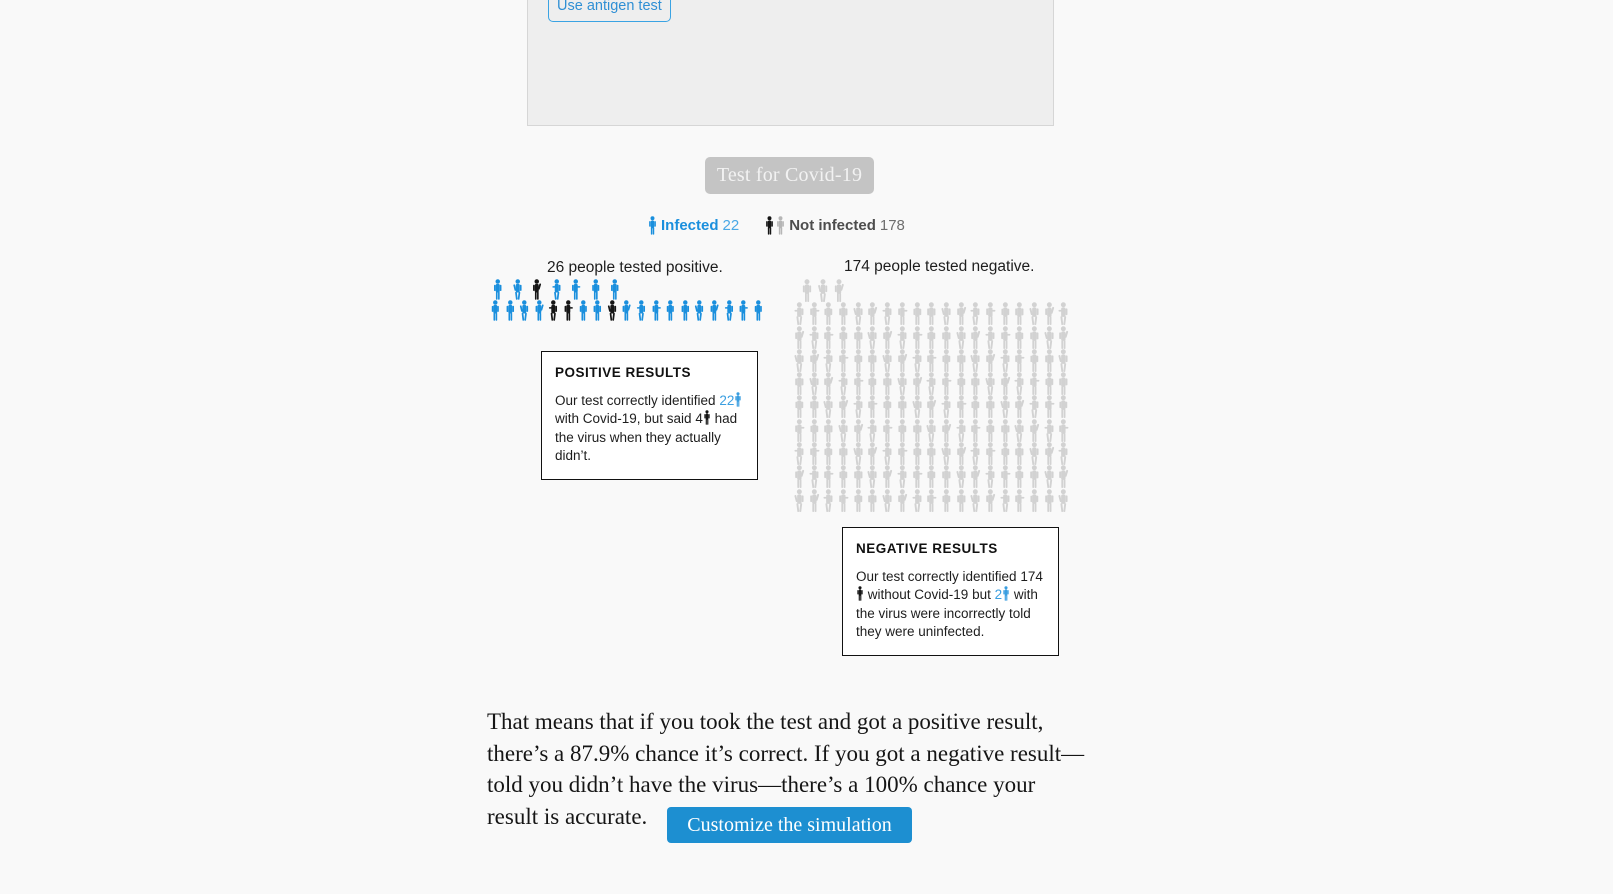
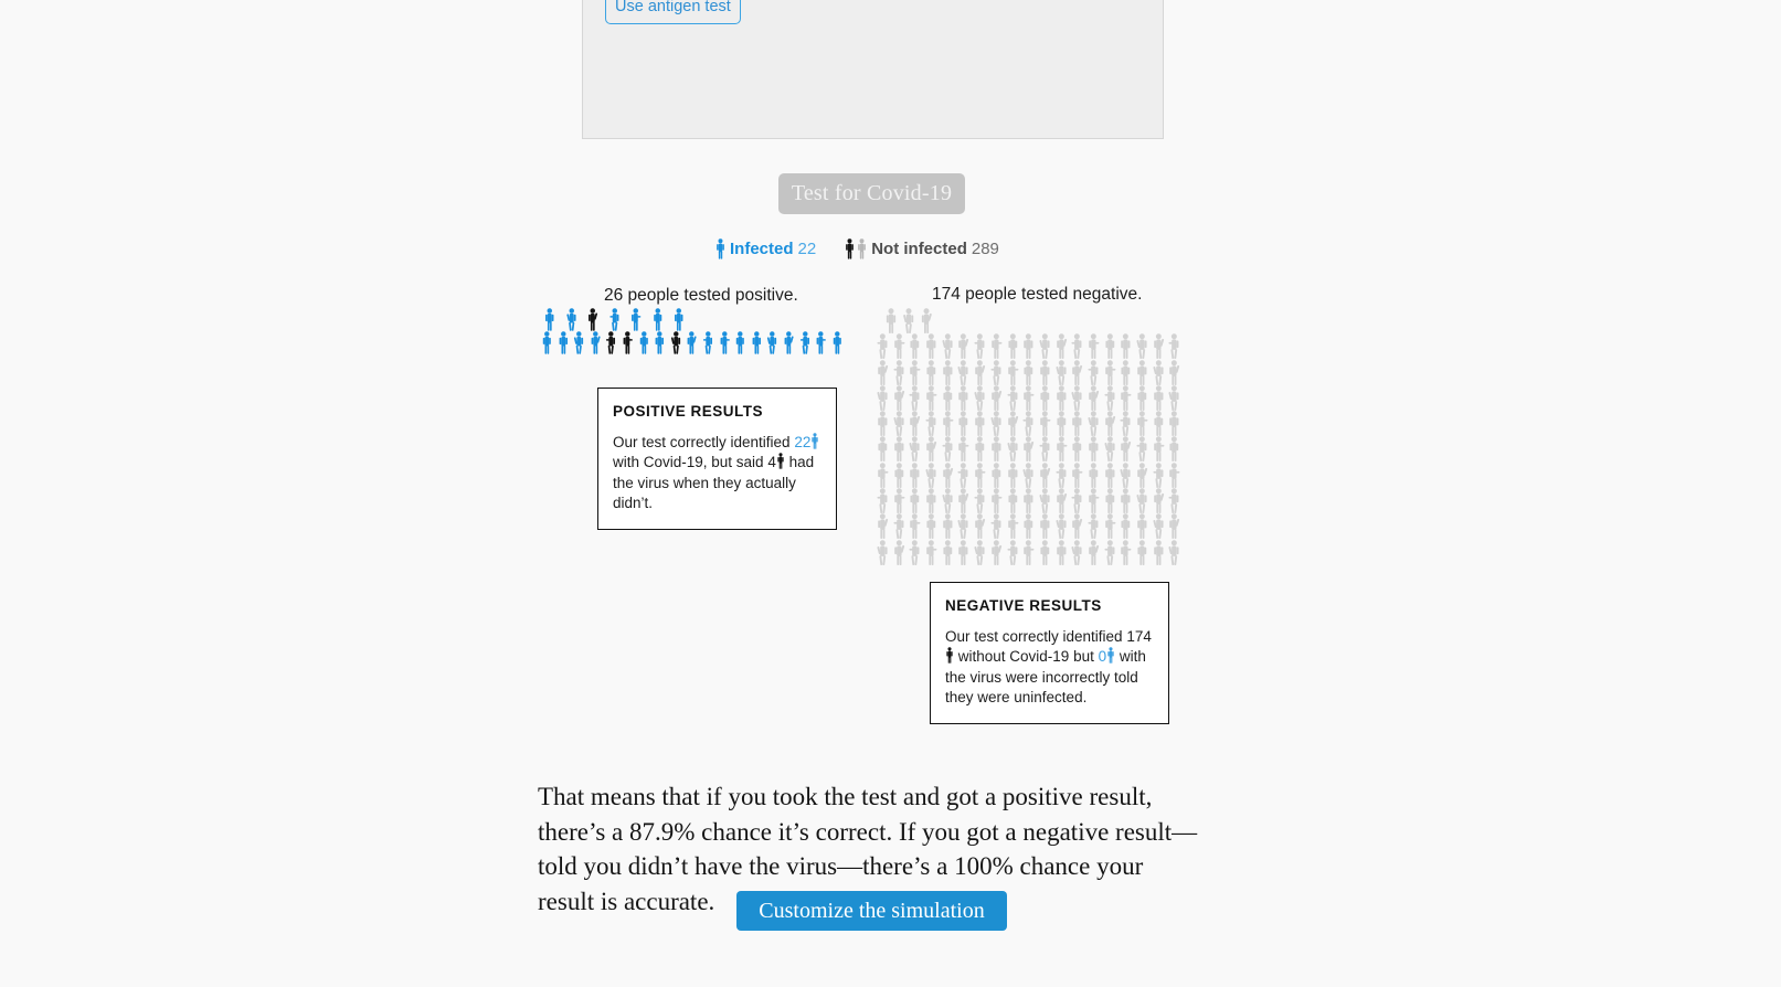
  Use antigen test
  Test for Covid-19
  Infected
  22
  Not infected
- 178
+ 289
  26 people tested positive.
  174 people tested negative.
  POSITIVE RESULTS
  Our test correctly identified 22 with Covid-19, but said 4 had the virus when they actually didn’t.
  NEGATIVE RESULTS
- Our test correctly identified 174 without Covid-19 but 2 with the virus were incorrectly told they were uninfected.
+ Our test correctly identified 174 without Covid-19 but 0 with the virus were incorrectly told they were uninfected.
  That means that if you took the test and got a positive result, there’s a 87.9% chance it’s correct. If you got a negative result—told you didn’t have the virus—there’s a 100% chance your result is accurate.
  Customize the simulation
